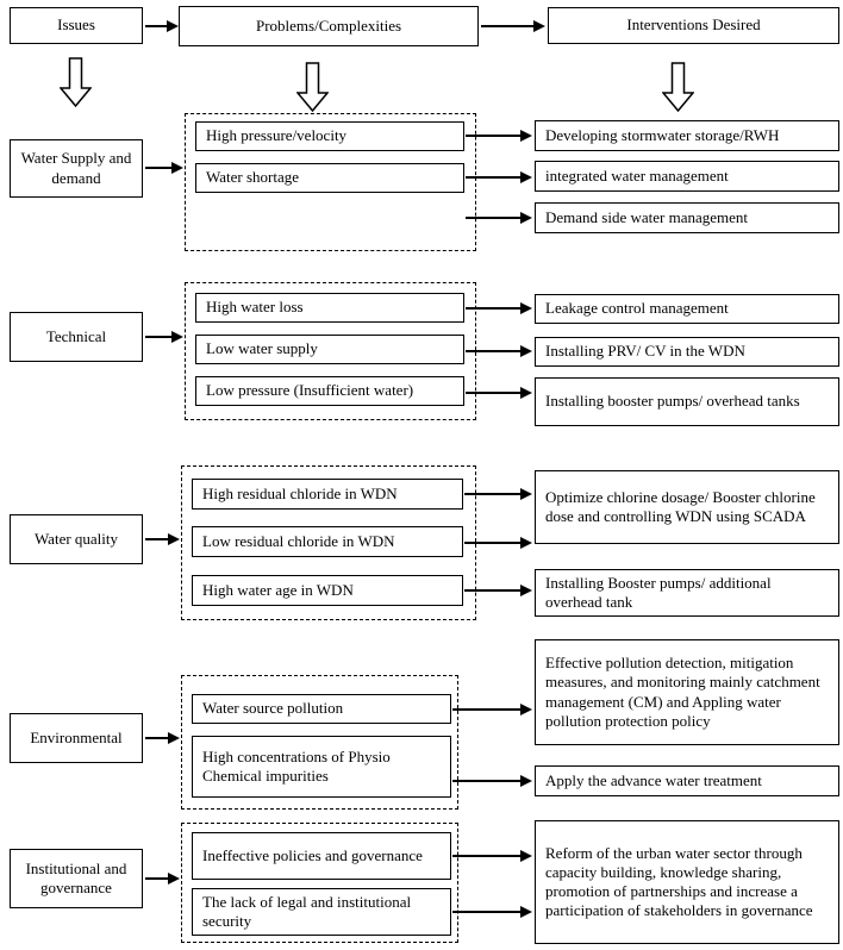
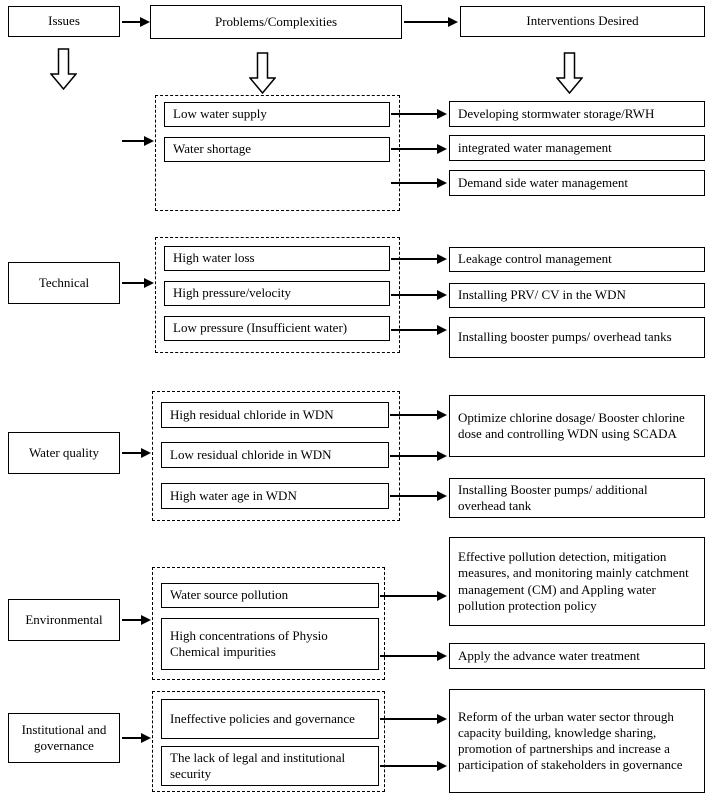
  Issues
  Problems/Complexities
  Interventions Desired
- Water Supply and demand
- High pressure/velocity
+ Low water supply
  Water shortage
  Developing stormwater storage/RWH
  integrated water management
  Demand side water management
  Technical
  High water loss
- Low water supply
+ High pressure/velocity
  Low pressure (Insufficient water)
  Leakage control management
  Installing PRV/ CV in the WDN
  Installing booster pumps/ overhead tanks
  Water quality
  High residual chloride in WDN
  Low residual chloride in WDN
  High water age in WDN
  Optimize chlorine dosage/ Booster chlorine dose and controlling WDN using SCADA
  Installing Booster pumps/ additional overhead tank
  Environmental
  Water source pollution
  High concentrations of Physio Chemical impurities
  Effective pollution detection, mitigation measures, and monitoring mainly catchment management (CM) and Appling water pollution protection policy
  Apply the advance water treatment
  Institutional and governance
  Ineffective policies and governance
  The lack of legal and institutional security
  Reform of the urban water sector through capacity building, knowledge sharing, promotion of partnerships and increase a participation of stakeholders in governance
